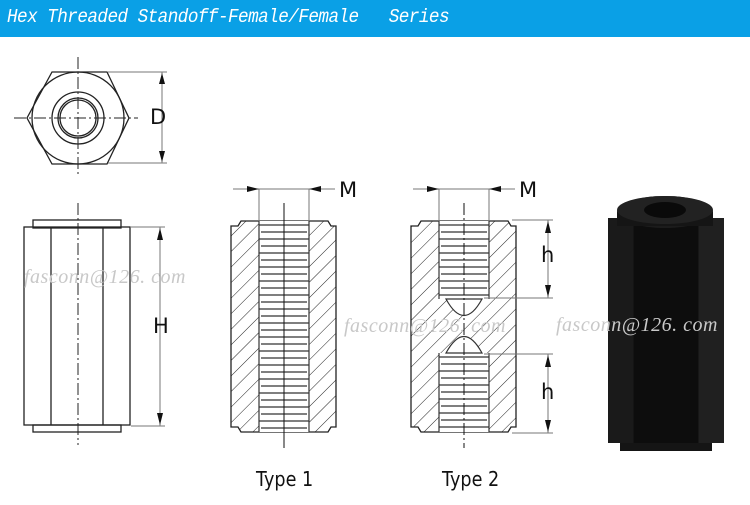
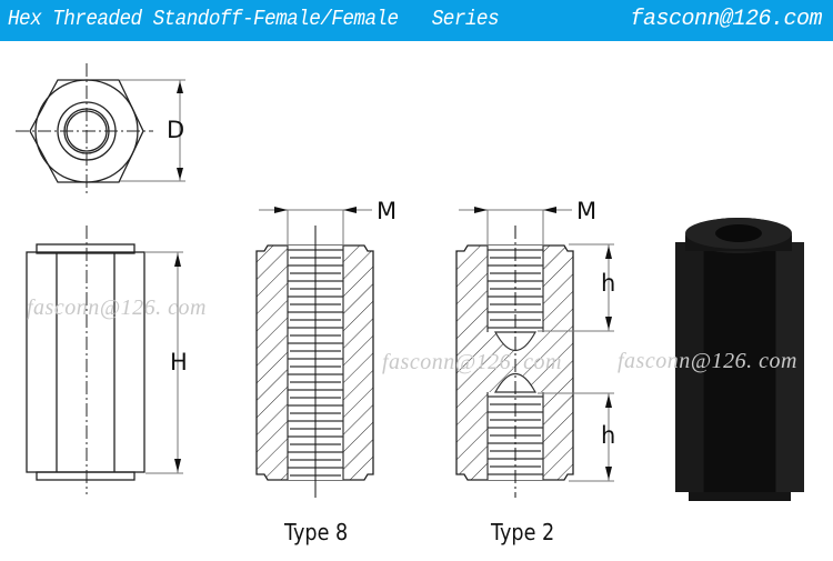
  Hex Threaded Standoff-Female/Female Series
+ fasconn@126.com
  D
  H
  M
  M
  h
  h
- Type 1
+ Type 8
  Type 2
  fasconn@126. com
  fasconn@126. com
  fasconn@126. com
